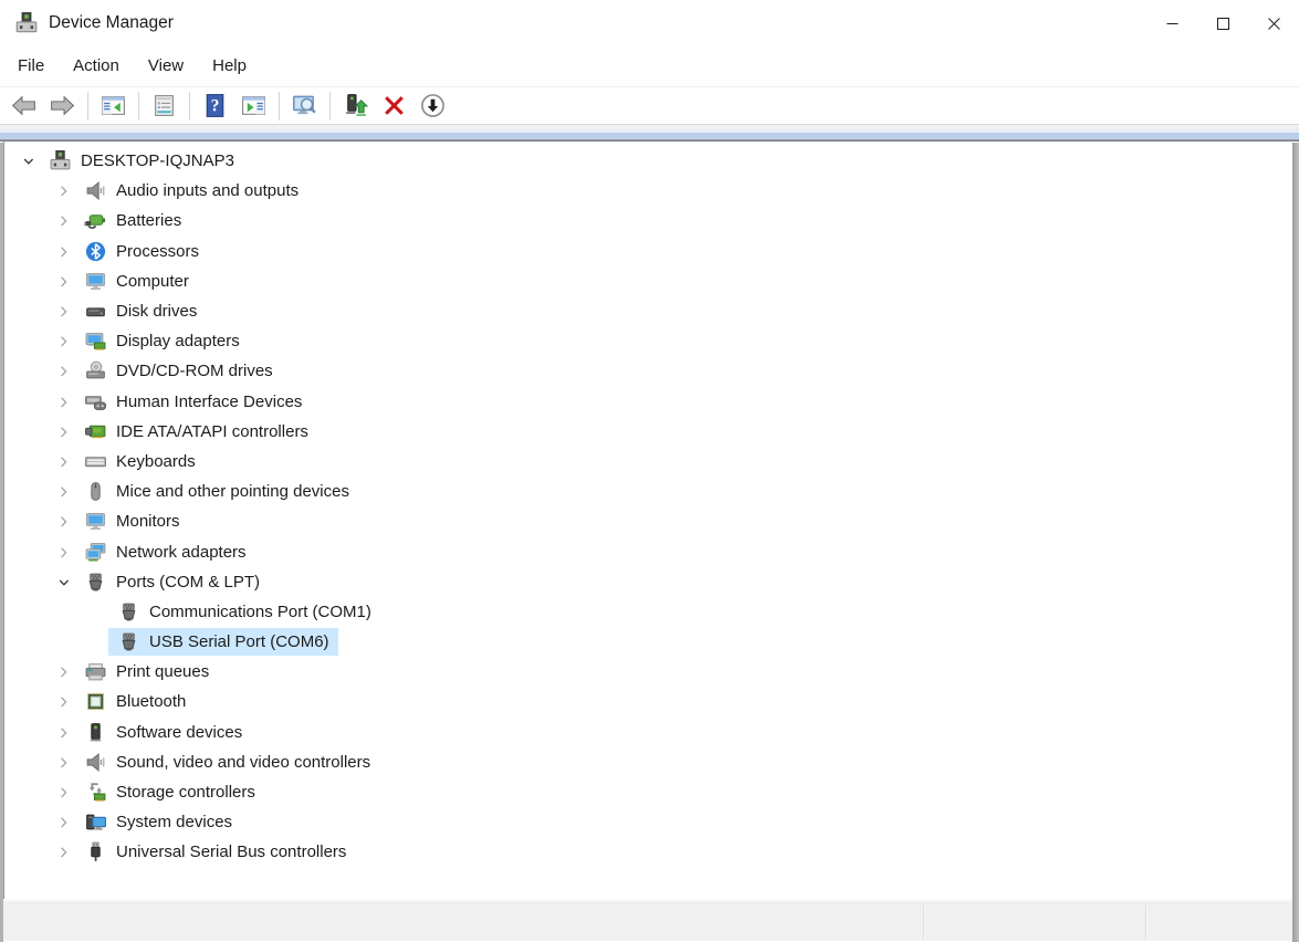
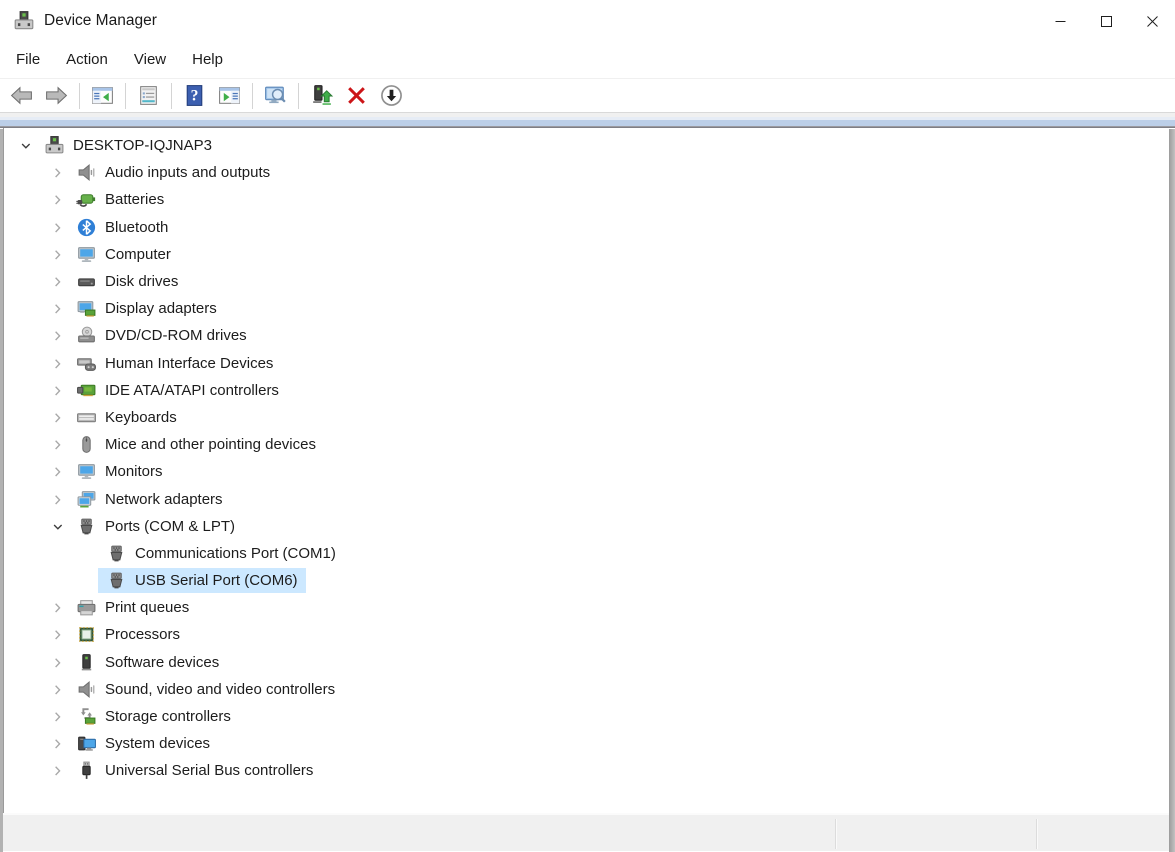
  Device Manager
  File
  Action
  View
  Help
  DESKTOP-IQJNAP3
  Audio inputs and outputs
  Batteries
- Processors
+ Bluetooth
  Computer
  Disk drives
  Display adapters
  DVD/CD-ROM drives
  Human Interface Devices
  IDE ATA/ATAPI controllers
  Keyboards
  Mice and other pointing devices
  Monitors
  Network adapters
  Ports (COM & LPT)
  Communications Port (COM1)
  USB Serial Port (COM6)
  Print queues
- Bluetooth
+ Processors
  Software devices
  Sound, video and video controllers
  Storage controllers
  System devices
  Universal Serial Bus controllers
